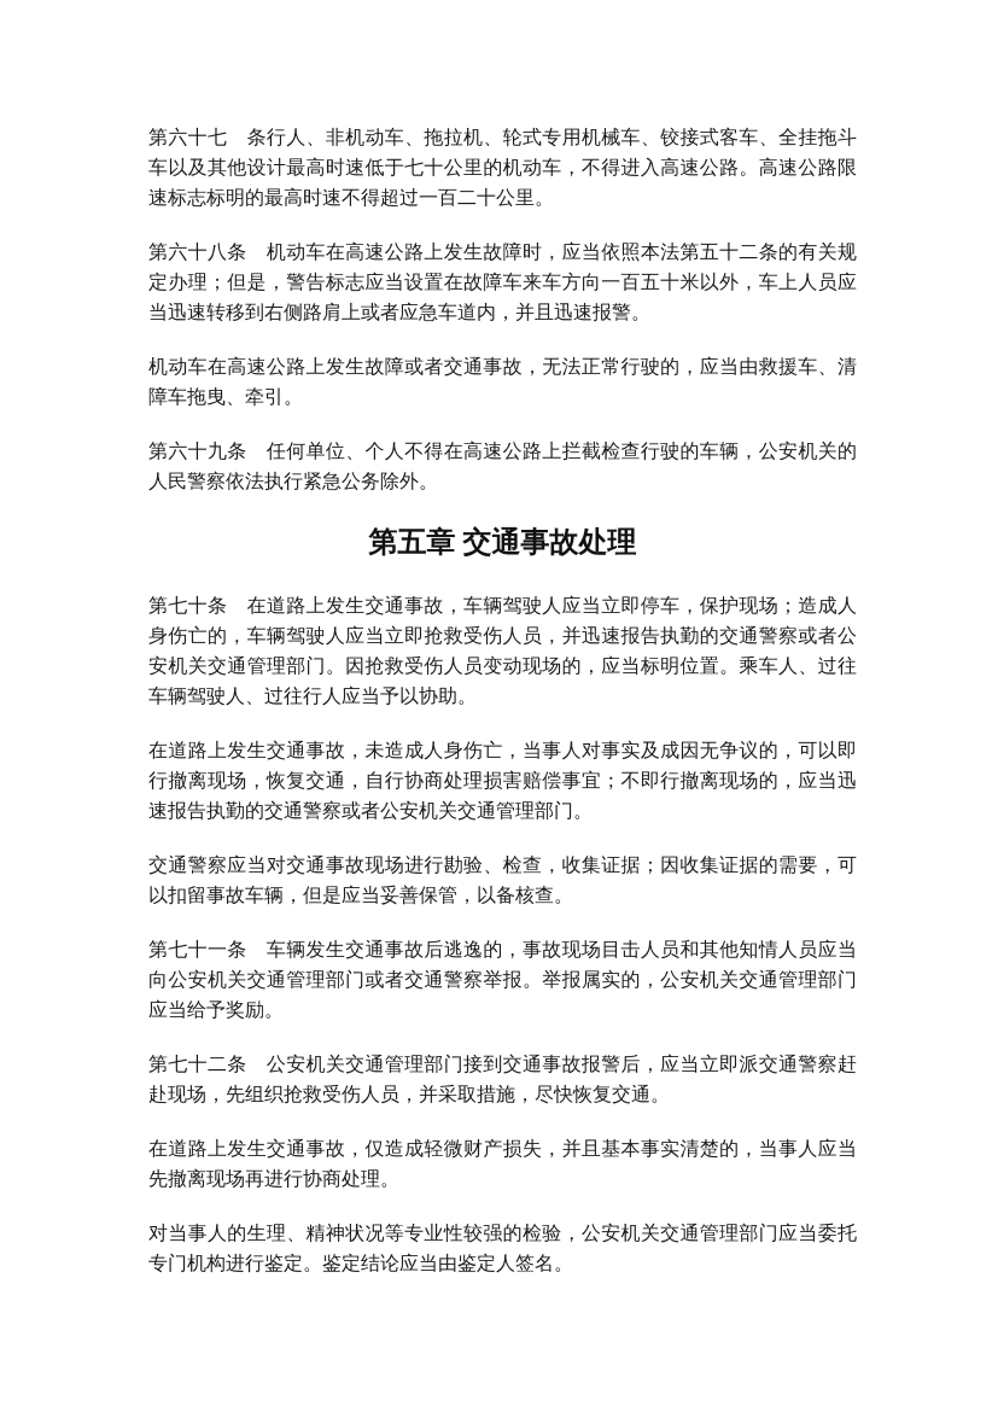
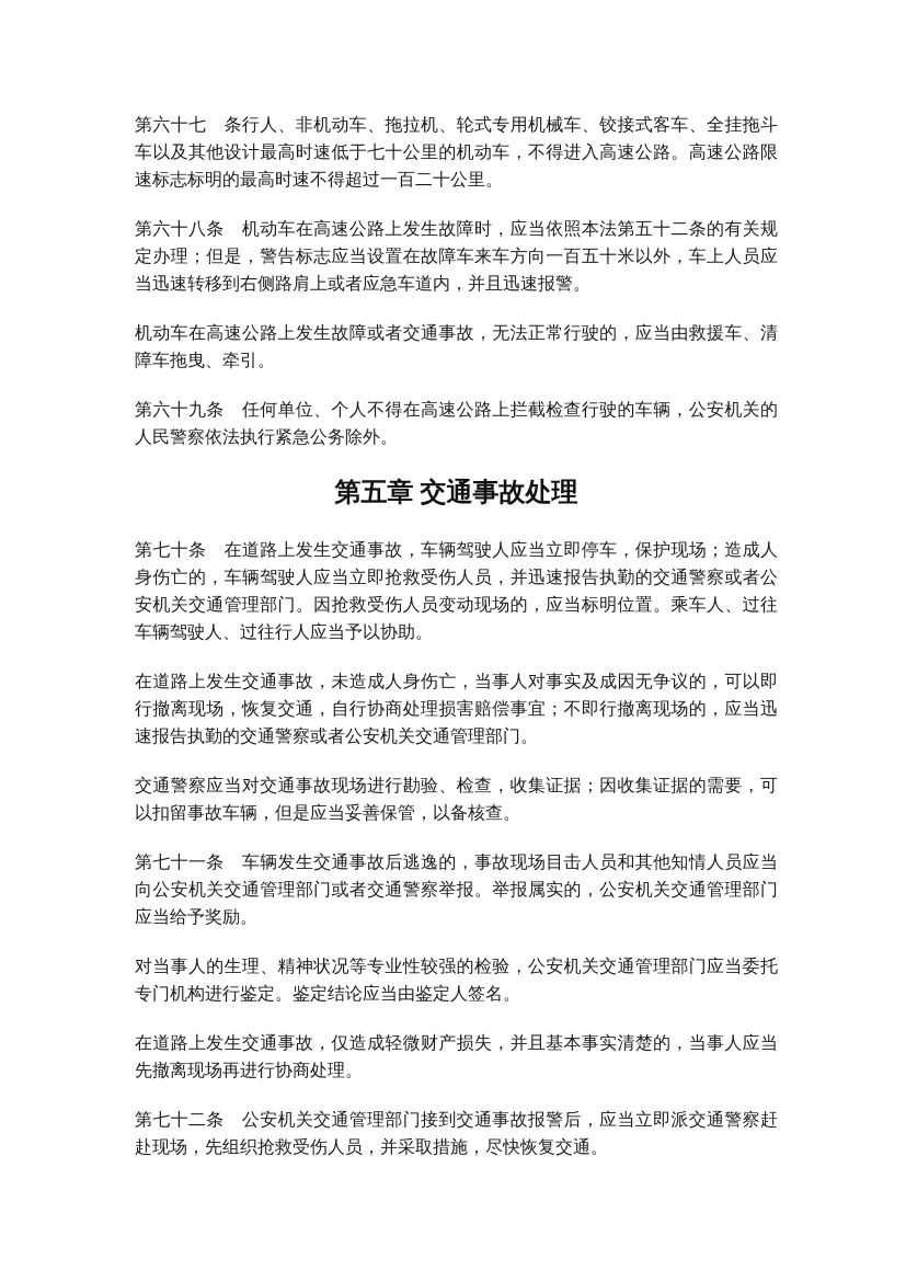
  第六十七 条行人、非机动车、拖拉机、轮式专用机械车、铰接式客车、全挂拖斗车以及其他设计最高时速低于七十公里的机动车，不得进入高速公路。高速公路限速标志标明的最高时速不得超过一百二十公里。
  第六十八条 机动车在高速公路上发生故障时，应当依照本法第五十二条的有关规定办理；但是，警告标志应当设置在故障车来车方向一百五十米以外，车上人员应当迅速转移到右侧路肩上或者应急车道内，并且迅速报警。
  机动车在高速公路上发生故障或者交通事故，无法正常行驶的，应当由救援车、清障车拖曳、牵引。
  第六十九条 任何单位、个人不得在高速公路上拦截检查行驶的车辆，公安机关的人民警察依法执行紧急公务除外。
  第五章 交通事故处理
  第七十条 在道路上发生交通事故，车辆驾驶人应当立即停车，保护现场；造成人身伤亡的，车辆驾驶人应当立即抢救受伤人员，并迅速报告执勤的交通警察或者公安机关交通管理部门。因抢救受伤人员变动现场的，应当标明位置。乘车人、过往车辆驾驶人、过往行人应当予以协助。
  在道路上发生交通事故，未造成人身伤亡，当事人对事实及成因无争议的，可以即行撤离现场，恢复交通，自行协商处理损害赔偿事宜；不即行撤离现场的，应当迅速报告执勤的交通警察或者公安机关交通管理部门。
  交通警察应当对交通事故现场进行勘验、检查，收集证据；因收集证据的需要，可以扣留事故车辆，但是应当妥善保管，以备核查。
  第七十一条 车辆发生交通事故后逃逸的，事故现场目击人员和其他知情人员应当向公安机关交通管理部门或者交通警察举报。举报属实的，公安机关交通管理部门应当给予奖励。
- 第七十二条 公安机关交通管理部门接到交通事故报警后，应当立即派交通警察赶赴现场，先组织抢救受伤人员，并采取措施，尽快恢复交通。
+ 对当事人的生理、精神状况等专业性较强的检验，公安机关交通管理部门应当委托专门机构进行鉴定。鉴定结论应当由鉴定人签名。
  在道路上发生交通事故，仅造成轻微财产损失，并且基本事实清楚的，当事人应当先撤离现场再进行协商处理。
- 对当事人的生理、精神状况等专业性较强的检验，公安机关交通管理部门应当委托专门机构进行鉴定。鉴定结论应当由鉴定人签名。
+ 第七十二条 公安机关交通管理部门接到交通事故报警后，应当立即派交通警察赶赴现场，先组织抢救受伤人员，并采取措施，尽快恢复交通。
